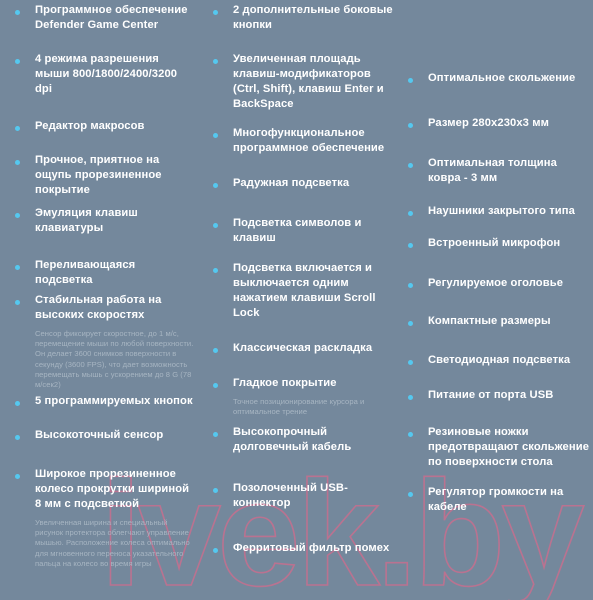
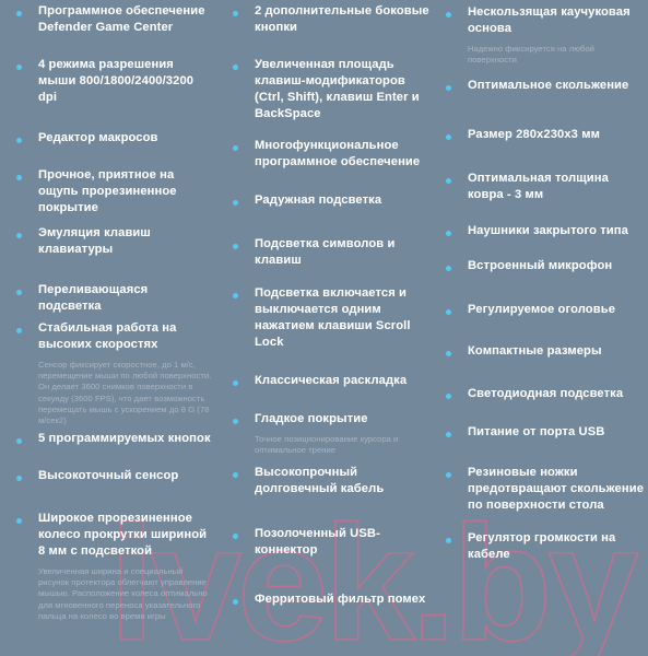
  ivek.by
  Программное обеспечение Defender Game Center
  4 режима разрешения мыши 800/1800/2400/3200 dpi
  Редактор макросов
  Прочное, приятное на ощупь прорезиненное покрытие
  Эмуляция клавиш клавиатуры
  Переливающаяся подсветка
  Стабильная работа на высоких скоростях
  Сенсор фиксирует скоростное, до 1 м/с, перемещение мыши по любой поверхности. Он делает 3600 снимков поверхности в секунду (3600 FPS), что дает возможность перемещать мышь с ускорением до 8 G (78 м/сек2)
  5 программируемых кнопок
  Высокоточный сенсор
  Широкое прорезиненное колесо прокрутки шириной 8 мм с подсветкой
  Увеличенная ширина и специальный рисунок протектора облегчают управление мышью. Расположение колеса оптимально для мгновенного переноса указательного пальца на колесо во время игры
  2 дополнительные боковые кнопки
  Увеличенная площадь клавиш-модификаторов (Ctrl, Shift), клавиш Enter и BackSpace
  Многофункциональное программное обеспечение
  Радужная подсветка
  Подсветка символов и клавиш
  Подсветка включается и выключается одним нажатием клавиши Scroll Lock
  Классическая раскладка
  Гладкое покрытие
  Точное позиционирование курсора и оптимальное трение
  Высокопрочный долговечный кабель
  Позолоченный USB-коннектор
  Ферритовый фильтр помех
+ Нескользящая каучуковая основа
+ Надежно фиксируется на любой поверхности
  Оптимальное скольжение
  Размер 280x230x3 мм
  Оптимальная толщина ковра - 3 мм
  Наушники закрытого типа
  Встроенный микрофон
  Регулируемое оголовье
  Компактные размеры
  Светодиодная подсветка
  Питание от порта USB
  Резиновые ножки предотвращают скольжение по поверхности стола
  Регулятор громкости на кабеле
